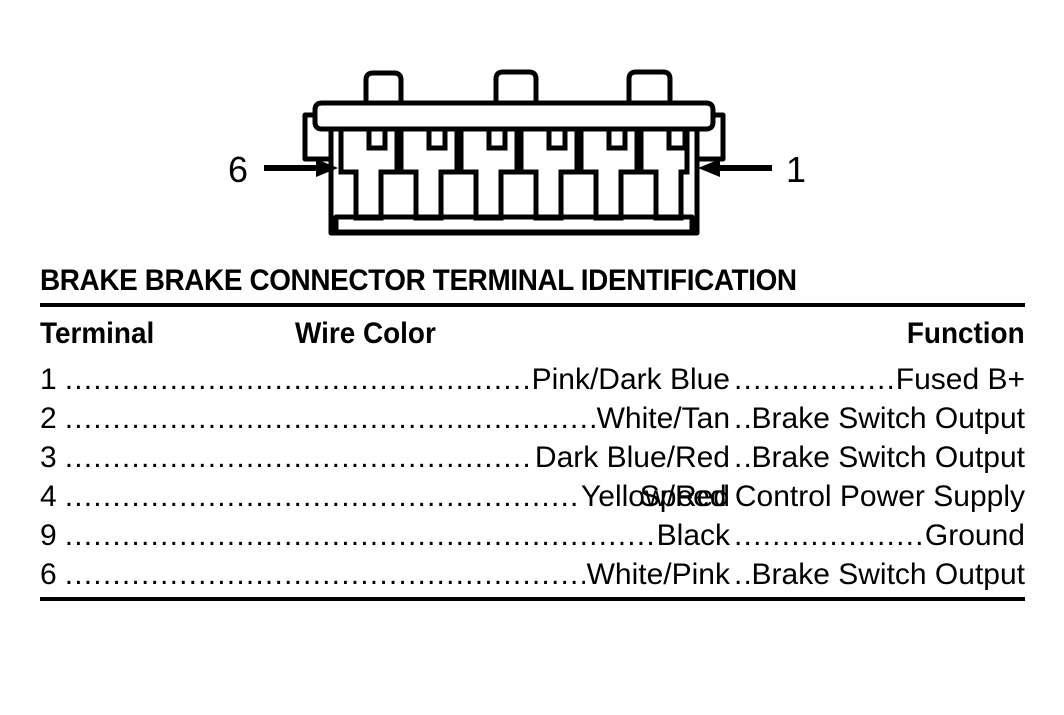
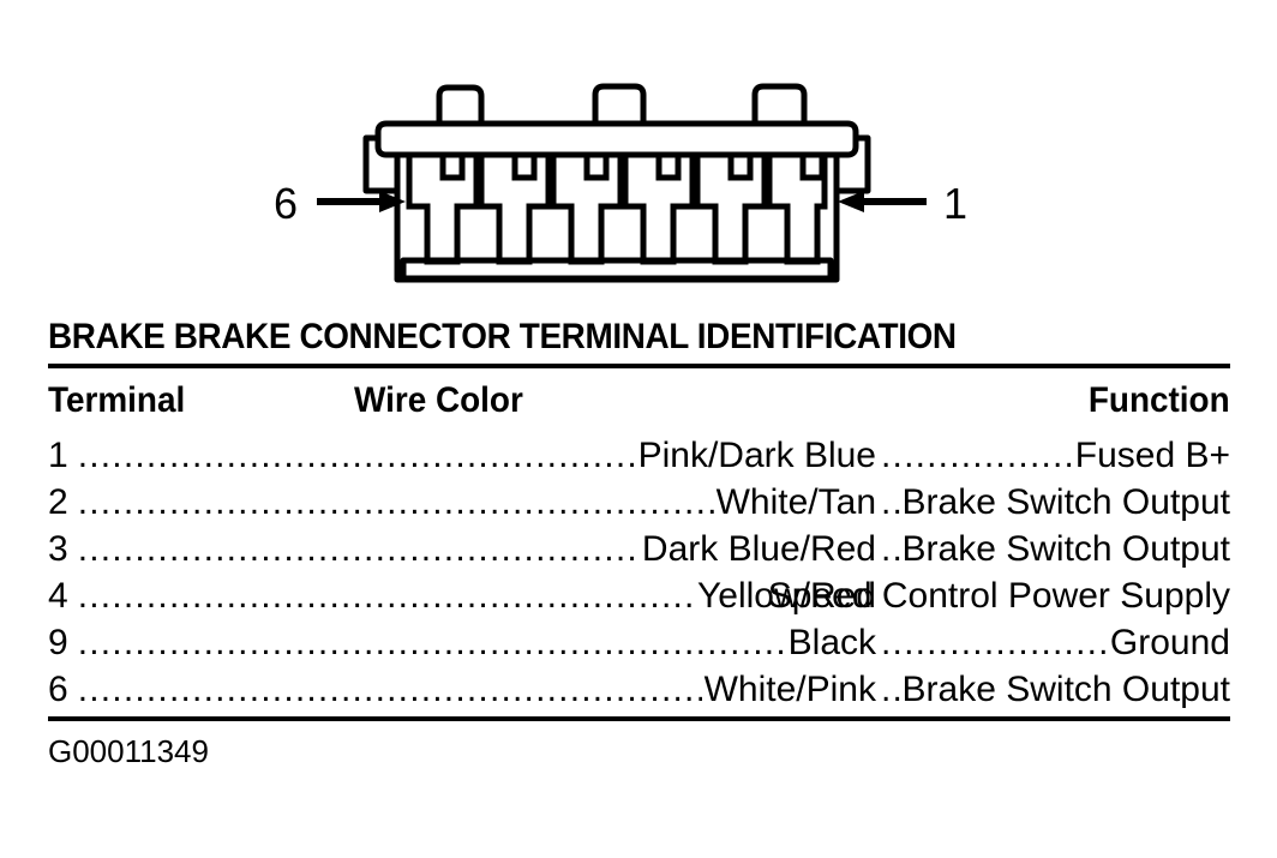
  6
  1
  BRAKE BRAKE CONNECTOR TERMINAL IDENTIFICATION
  Terminal
  Wire Color
  Function
  1
  Pink/Dark Blue
  Fused B+
  2
  White/Tan
  Brake Switch Output
  3
  Dark Blue/Red
  Brake Switch Output
  4
  Yellow/Red
  Speed Control Power Supply
  9
  Black
  Ground
  6
  White/Pink
  Brake Switch Output
+ G00011349
